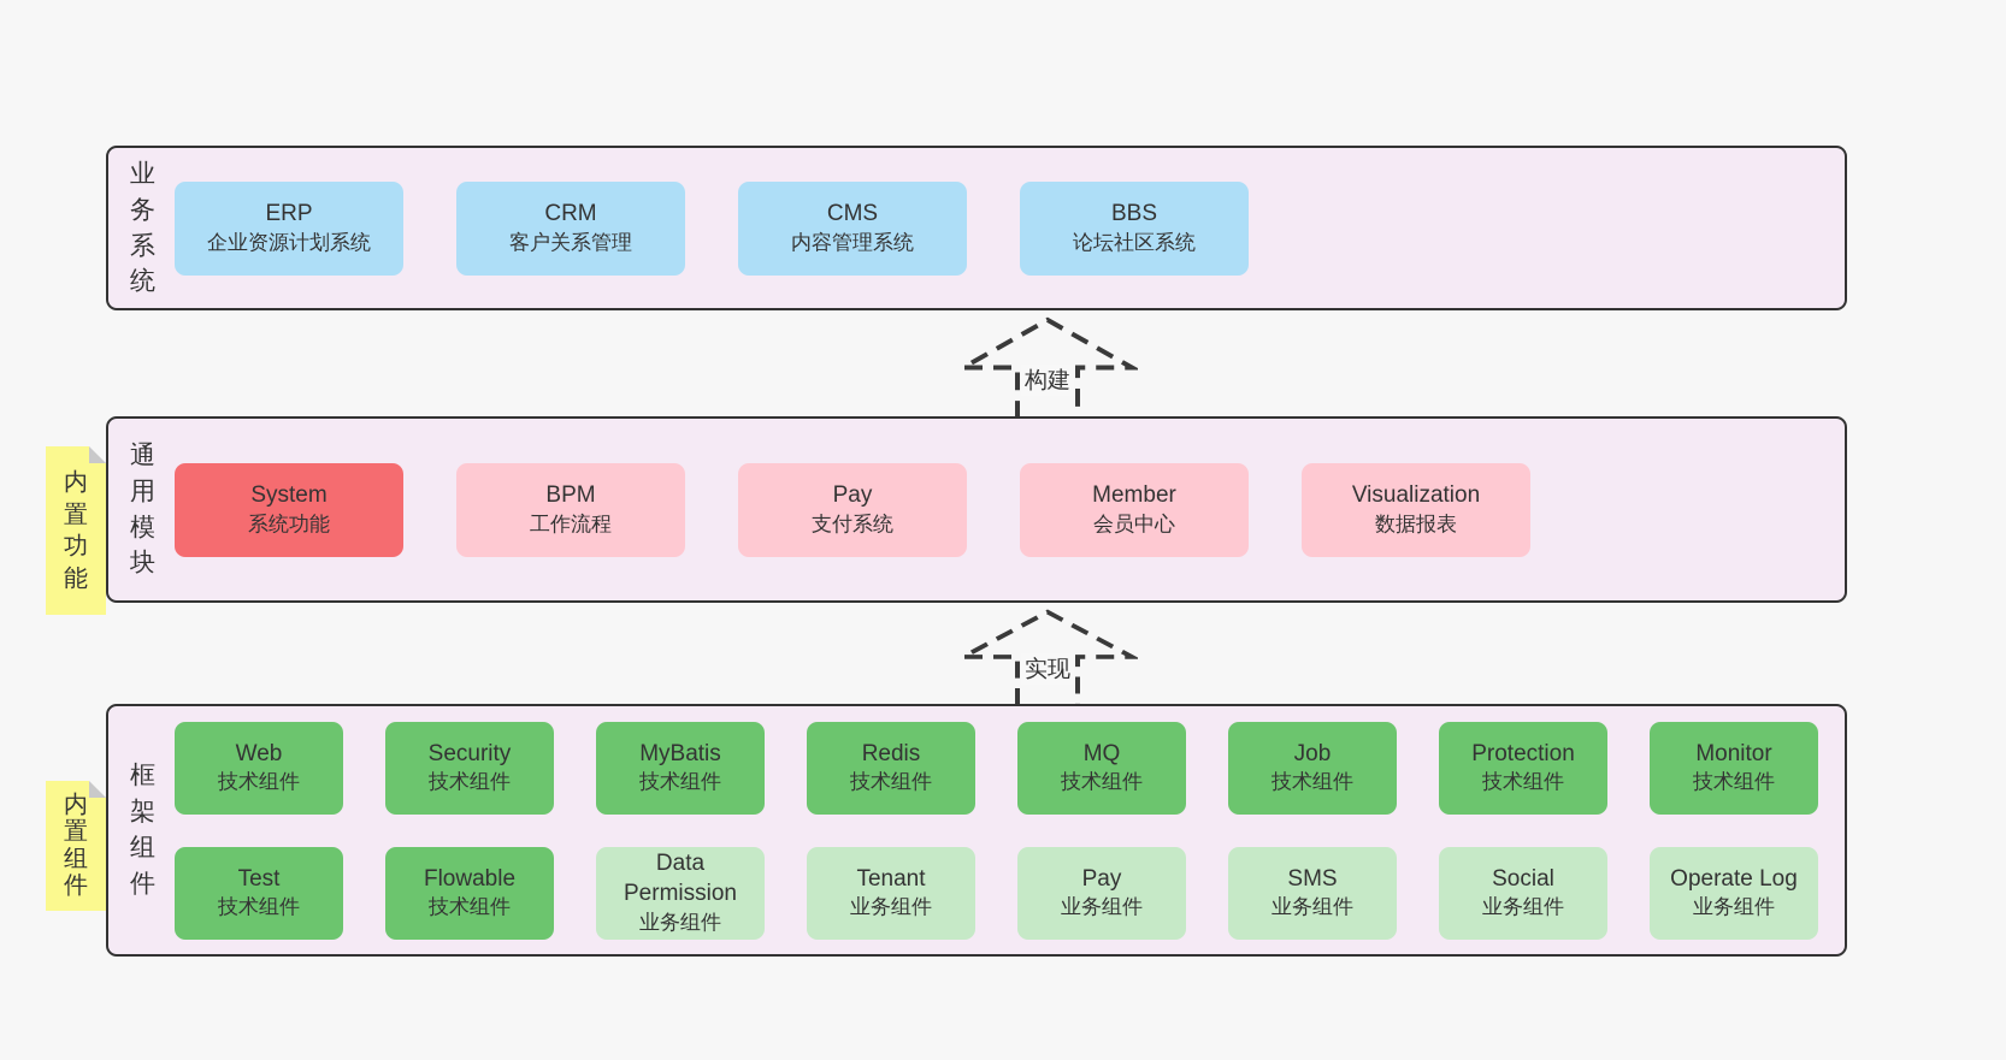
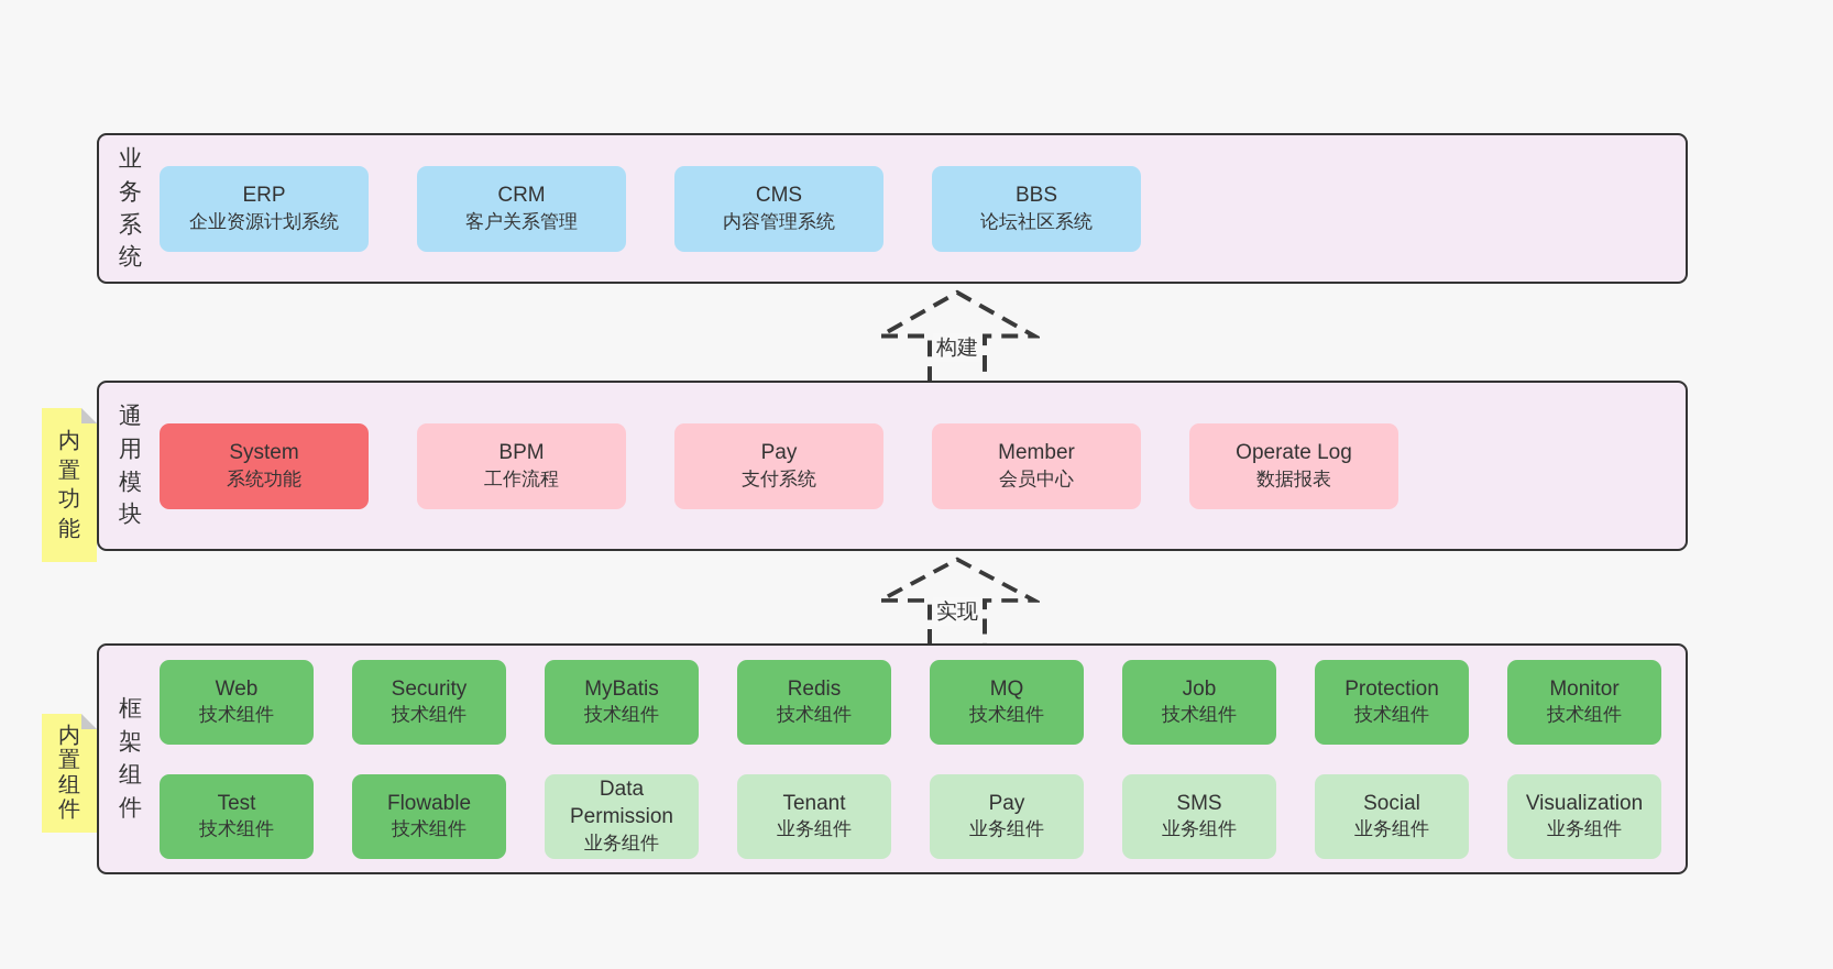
  内置功能
  内置组件
  业务系统
  ERP
  企业资源计划系统
  CRM
  客户关系管理
  CMS
  内容管理系统
  BBS
  论坛社区系统
  通用模块
  System
  系统功能
  BPM
  工作流程
  Pay
  支付系统
  Member
  会员中心
- Visualization
+ Operate Log
  数据报表
  框架组件
  Web
  技术组件
  Security
  技术组件
  MyBatis
  技术组件
  Redis
  技术组件
  MQ
  技术组件
  Job
  技术组件
  Protection
  技术组件
  Monitor
  技术组件
  Test
  技术组件
  Flowable
  技术组件
  Data Permission
  业务组件
  Tenant
  业务组件
  Pay
  业务组件
  SMS
  业务组件
  Social
  业务组件
- Operate Log
+ Visualization
  业务组件
  构建
  实现
